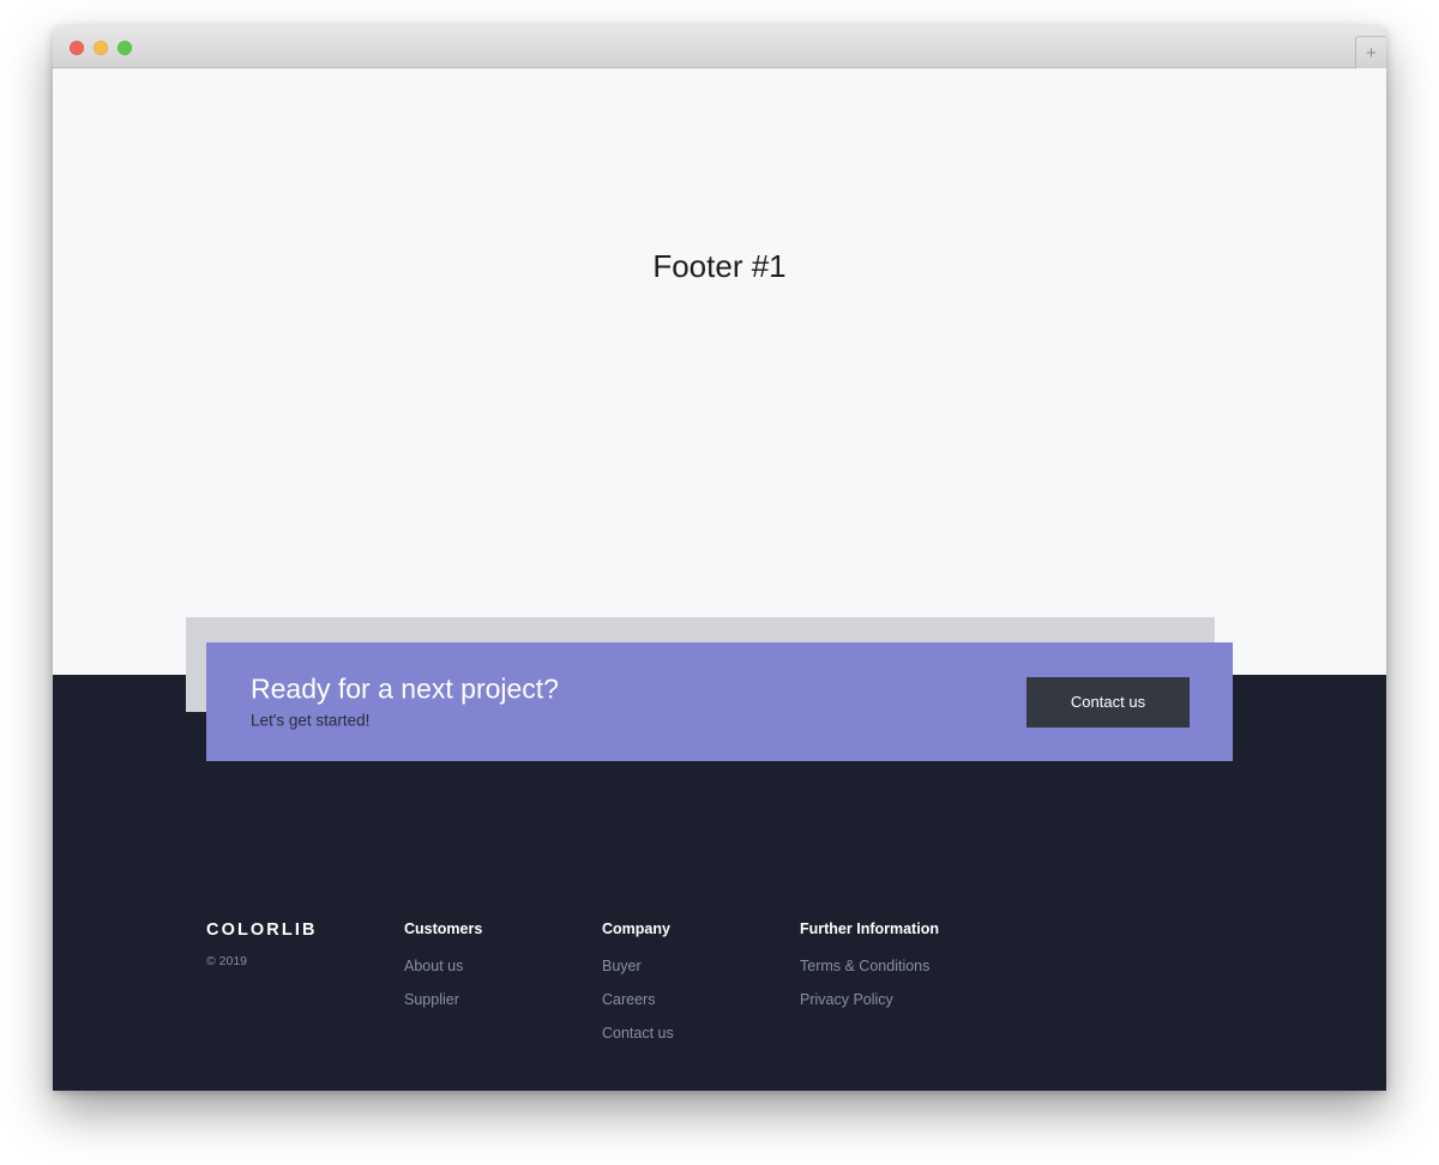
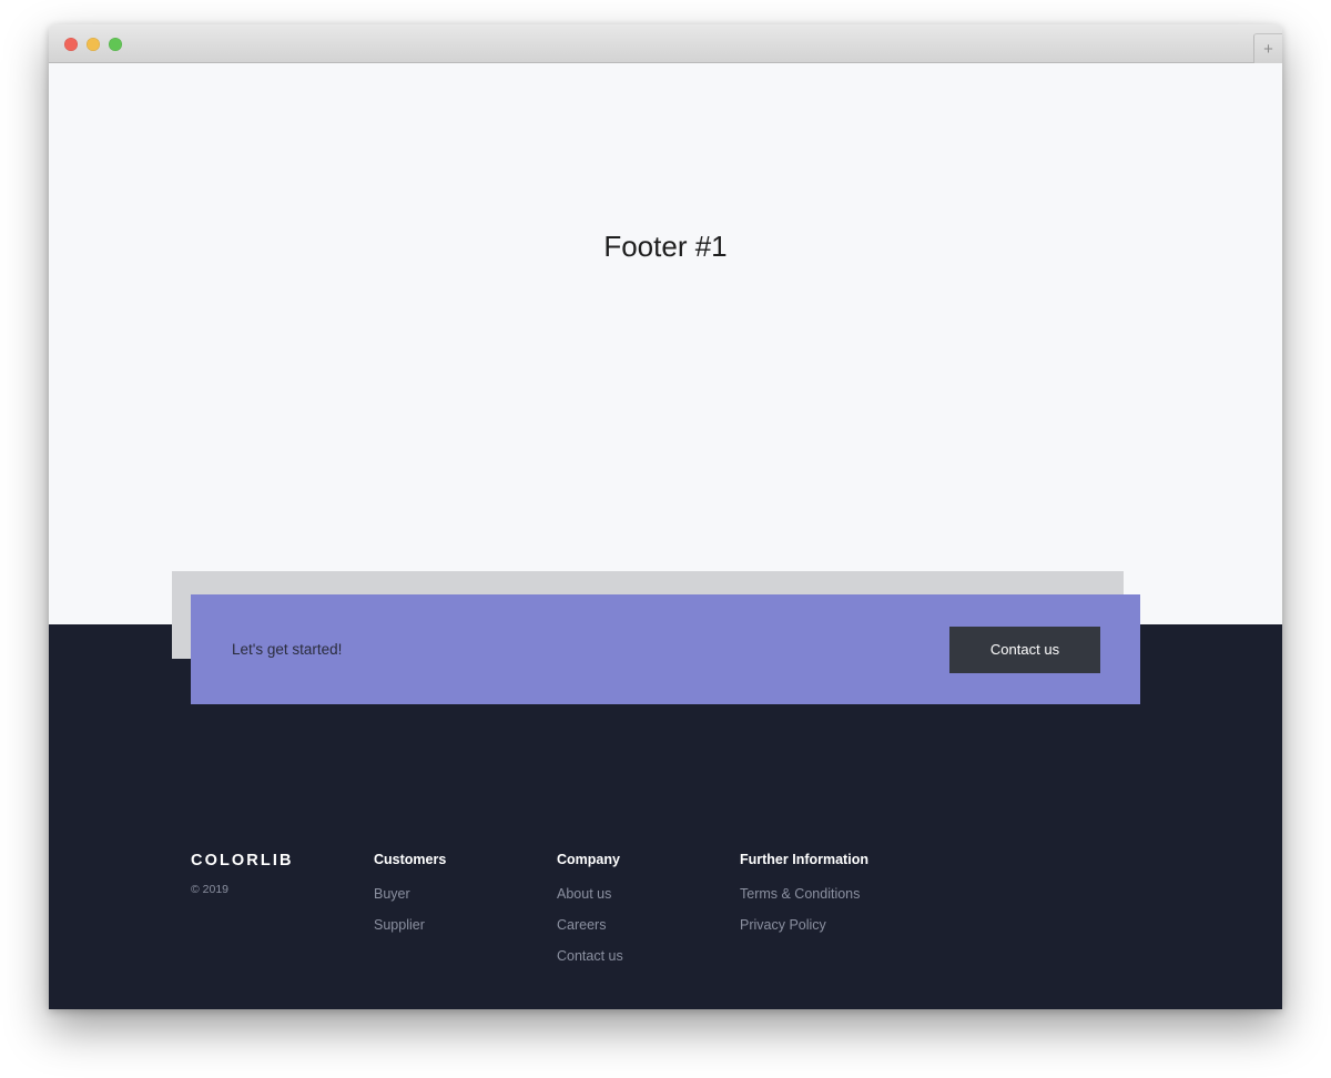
  +
  Footer #1
  COLORLIB
  © 2019
  Customers
- About us
+ Buyer
  Supplier
  Company
- Buyer
+ About us
  Careers
  Contact us
  Further Information
  Terms & Conditions
  Privacy Policy
- Ready for a next project?
  Let's get started!
  Contact us
